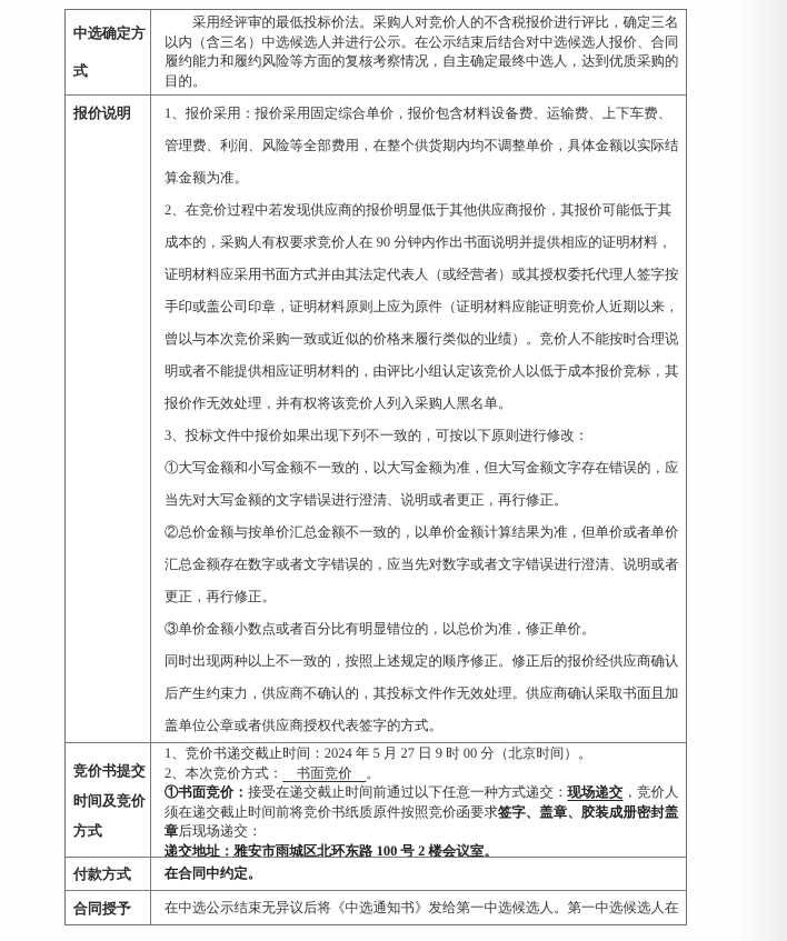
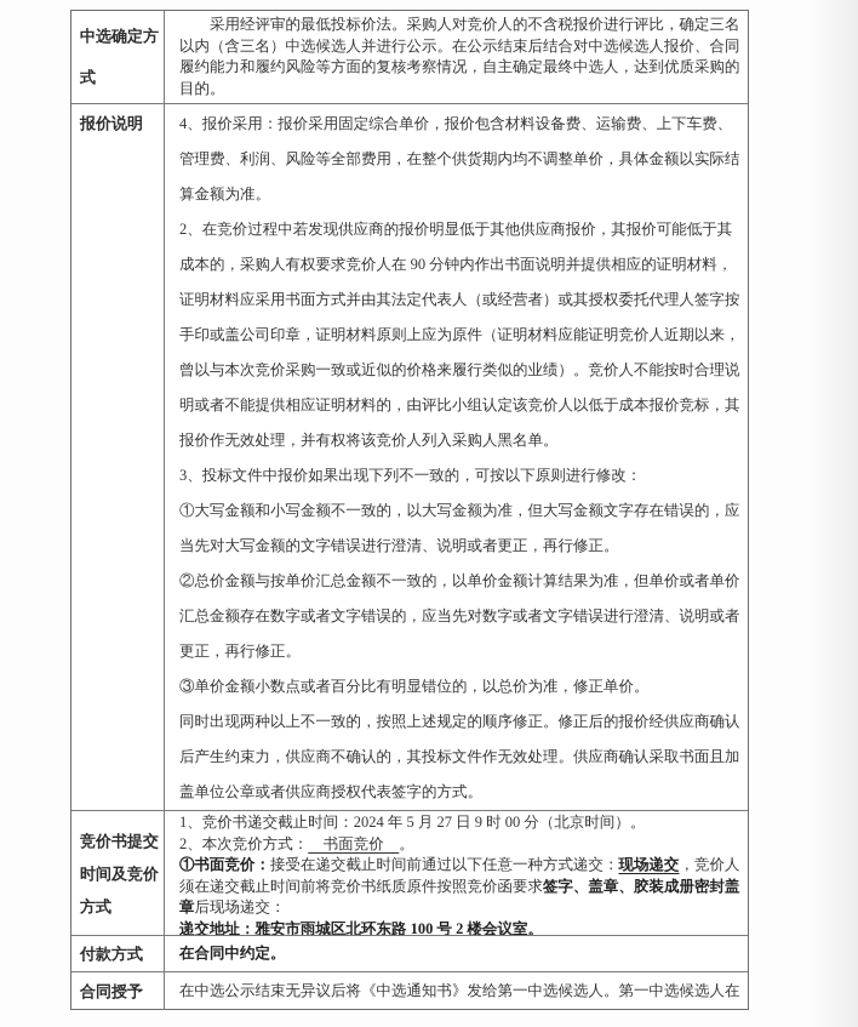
  中选确定方式
  采用经评审的最低投标价法。采购人对竞价人的不含税报价进行评比，确定三名以内（含三名）中选候选人并进行公示。在公示结束后结合对中选候选人报价、合同履约能力和履约风险等方面的复核考察情况，自主确定最终中选人，达到优质采购的目的。
  报价说明
- 1、报价采用：报价采用固定综合单价，报价包含材料设备费、运输费、上下车费、管理费、利润、风险等全部费用，在整个供货期内均不调整单价，具体金额以实际结算金额为准。
+ 4、报价采用：报价采用固定综合单价，报价包含材料设备费、运输费、上下车费、管理费、利润、风险等全部费用，在整个供货期内均不调整单价，具体金额以实际结算金额为准。
  2、在竞价过程中若发现供应商的报价明显低于其他供应商报价，其报价可能低于其成本的，采购人有权要求竞价人在 90 分钟内作出书面说明并提供相应的证明材料，证明材料应采用书面方式并由其法定代表人（或经营者）或其授权委托代理人签字按手印或盖公司印章，证明材料原则上应为原件（证明材料应能证明竞价人近期以来，曾以与本次竞价采购一致或近似的价格来履行类似的业绩）。竞价人不能按时合理说明或者不能提供相应证明材料的，由评比小组认定该竞价人以低于成本报价竞标，其报价作无效处理，并有权将该竞价人列入采购人黑名单。
  3、投标文件中报价如果出现下列不一致的，可按以下原则进行修改：
  ①大写金额和小写金额不一致的，以大写金额为准，但大写金额文字存在错误的，应当先对大写金额的文字错误进行澄清、说明或者更正，再行修正。
  ②总价金额与按单价汇总金额不一致的，以单价金额计算结果为准，但单价或者单价汇总金额存在数字或者文字错误的，应当先对数字或者文字错误进行澄清、说明或者更正，再行修正。
  ③单价金额小数点或者百分比有明显错位的，以总价为准，修正单价。
  同时出现两种以上不一致的，按照上述规定的顺序修正。修正后的报价经供应商确认后产生约束力，供应商不确认的，其投标文件作无效处理。供应商确认采取书面且加盖单位公章或者供应商授权代表签字的方式。
  竞价书提交时间及竞价方式
  1、竞价书递交截止时间：2024 年 5 月 27 日 9 时 00 分（北京时间）。
  2、本次竞价方式： 书面竞价 。
  ①书面竞价：接受在递交截止时间前通过以下任意一种方式递交：现场递交，竞价人须在递交截止时间前将竞价书纸质原件按照竞价函要求签字、盖章、胶装成册密封盖章后现场递交：
  递交地址：雅安市雨城区北环东路 100 号 2 楼会议室。
  付款方式
  在合同中约定。
  合同授予
  在中选公示结束无异议后将《中选通知书》发给第一中选候选人。第一中选候选人在
